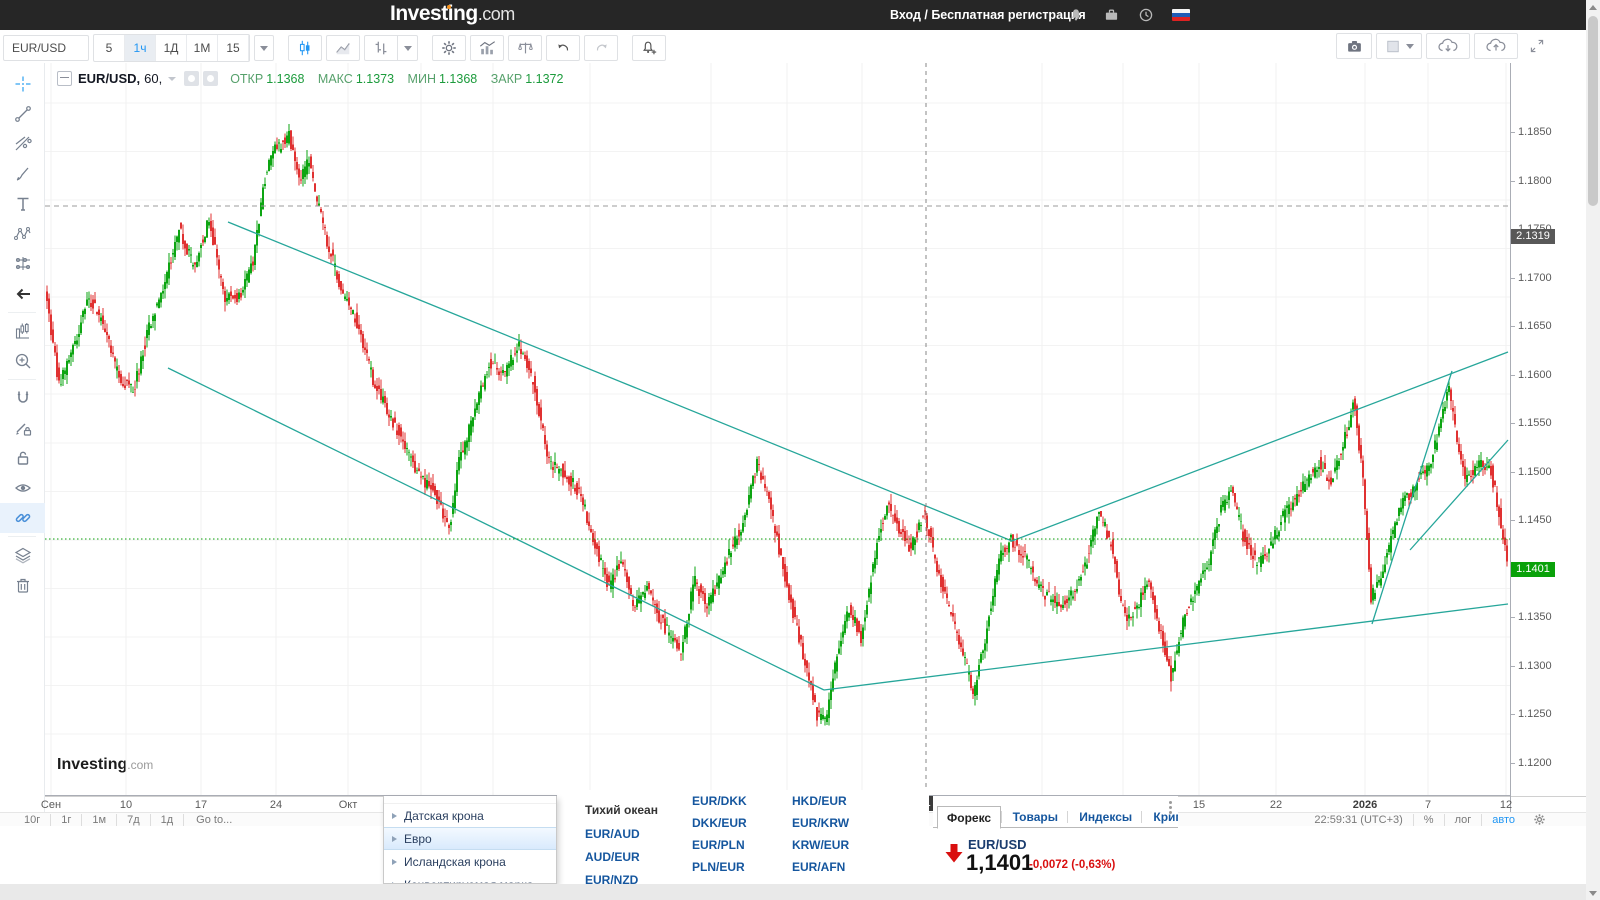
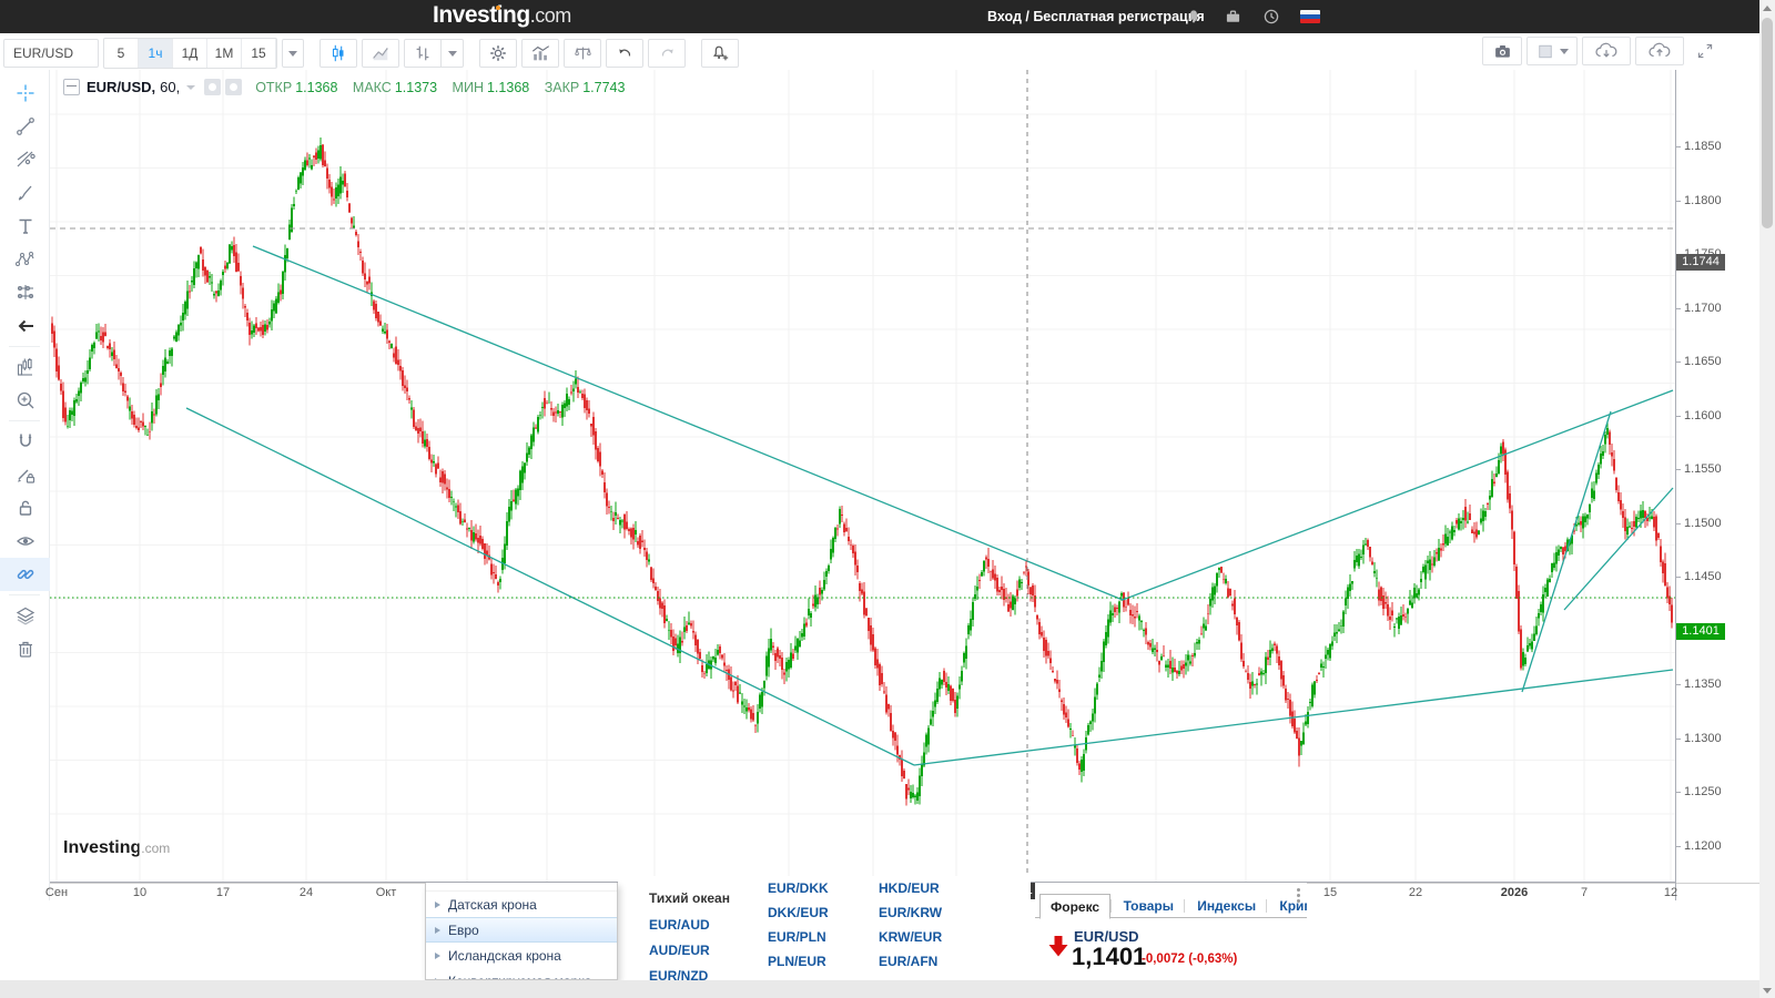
  Investing.com
  Вход / Бесплатная регистраця
  EUR/USD
  5
  1ч
  1Д
  1М
  15
  Investing.com
  EUR/USD,
  60,
- ОТКР 1.1368 МАКС 1.1373 МИН 1.1368 ЗАКР 1.1372
+ ОТКР 1.1368 МАКС 1.1373 МИН 1.1368 ЗАКР 1.7743
  1.1850
  1.1800
  1.1700
  1.1650
  1.1600
  1.1550
  1.1500
  1.1450
  1.1350
  1.1300
  1.1250
  1.1200
- 2.1319
+ 1.1744
  1.1401
  Сен
  10
  17
  24
  Окт
  15
  22
  2026
  7
  12
- 10г
- 1г
- 1м
- 7д
- 1д
- Go to...
- 22:59:31 (UTC+3)
- %
- лог
- авто
  Датская крона
  Евро
  Исландская крона
  Тихий океан
  EUR/AUD
  AUD/EUR
  EUR/NZD
  EUR/DKK
  DKK/EUR
  EUR/PLN
  PLN/EUR
  HKD/EUR
  EUR/KRW
  KRW/EUR
  EUR/AFN
  Форекс
  Товары
  Индексы
  EUR/USD
  1,1401
  -0,0072 (-0,63%)
